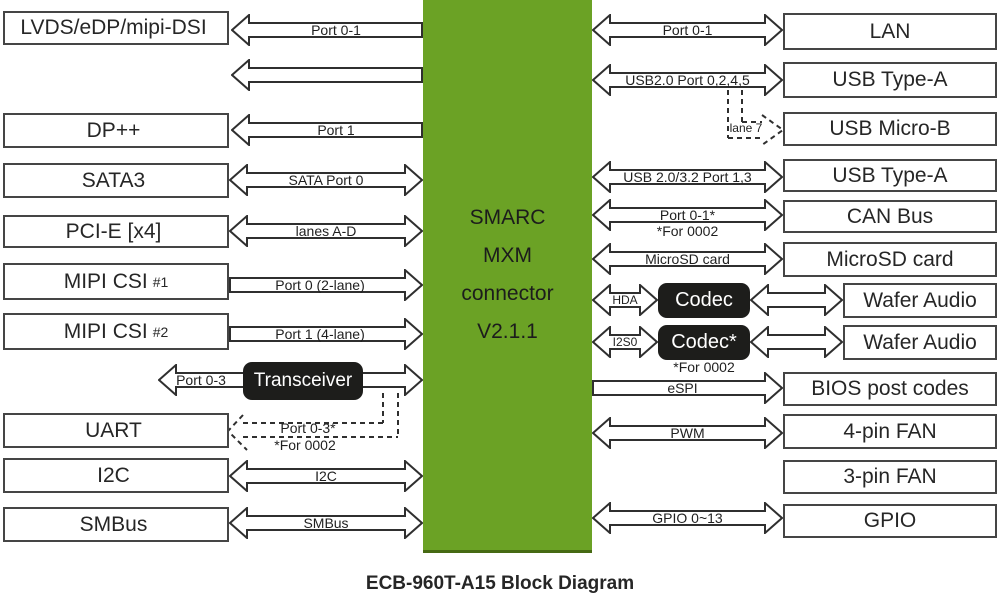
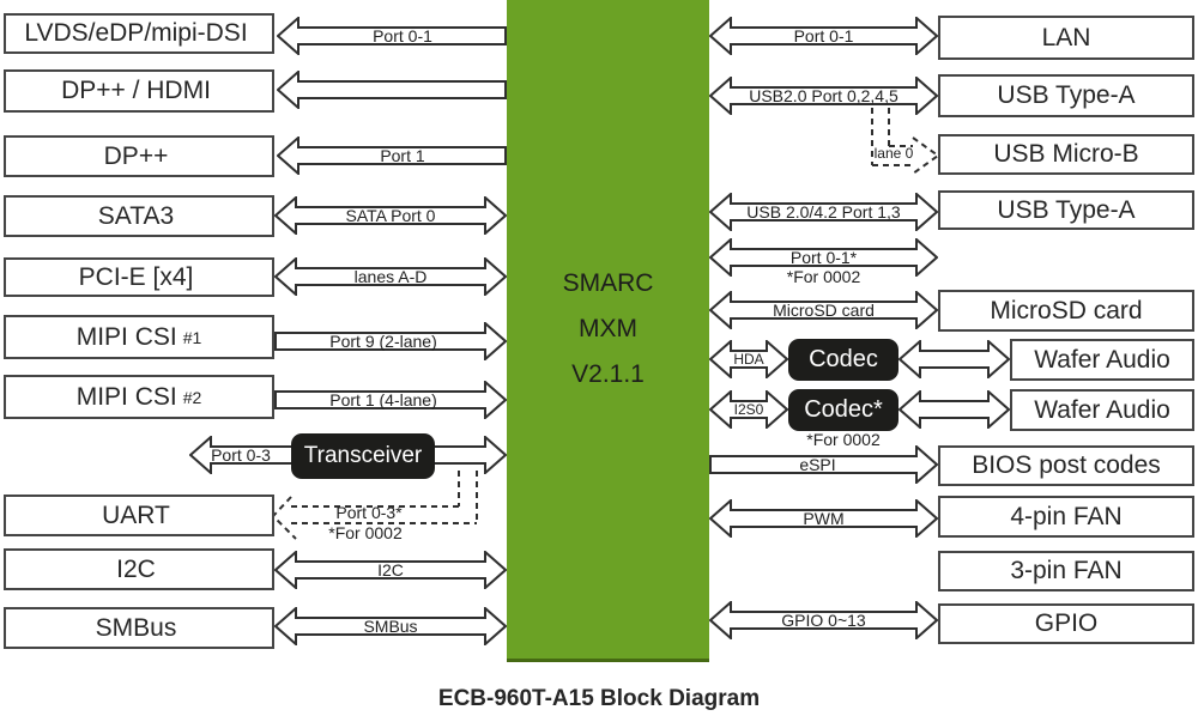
  SMARC
  MXM
- connector
  V2.1.1
  LVDS/eDP/mipi-DSI
+ DP++ / HDMI
  DP++
  SATA3
  PCI-E [x4]
  MIPI CSI
  #1
  MIPI CSI
  #2
  UART
  I2C
  SMBus
  LAN
  USB Type-A
  USB Micro-B
  USB Type-A
- CAN Bus
  MicroSD card
  Wafer Audio
  Wafer Audio
  BIOS post codes
  4-pin FAN
  3-pin FAN
  GPIO
  Transceiver
  Codec
  Codec*
  Port 0-1
  Port 1
  SATA Port 0
  lanes A-D
- Port 0 (2-lane)
+ Port 9 (2-lane)
  Port 1 (4-lane)
  Port 0-3
  Port 0-3*
  *For 0002
  I2C
  SMBus
  Port 0-1
  USB2.0 Port 0,2,4,5
- lane 7
+ lane 0
- USB 2.0/3.2 Port 1,3
+ USB 2.0/4.2 Port 1,3
  Port 0-1*
  *For 0002
  MicroSD card
  HDA
  I2S0
  *For 0002
  eSPI
  PWM
  GPIO 0~13
  ECB-960T-A15 Block Diagram
